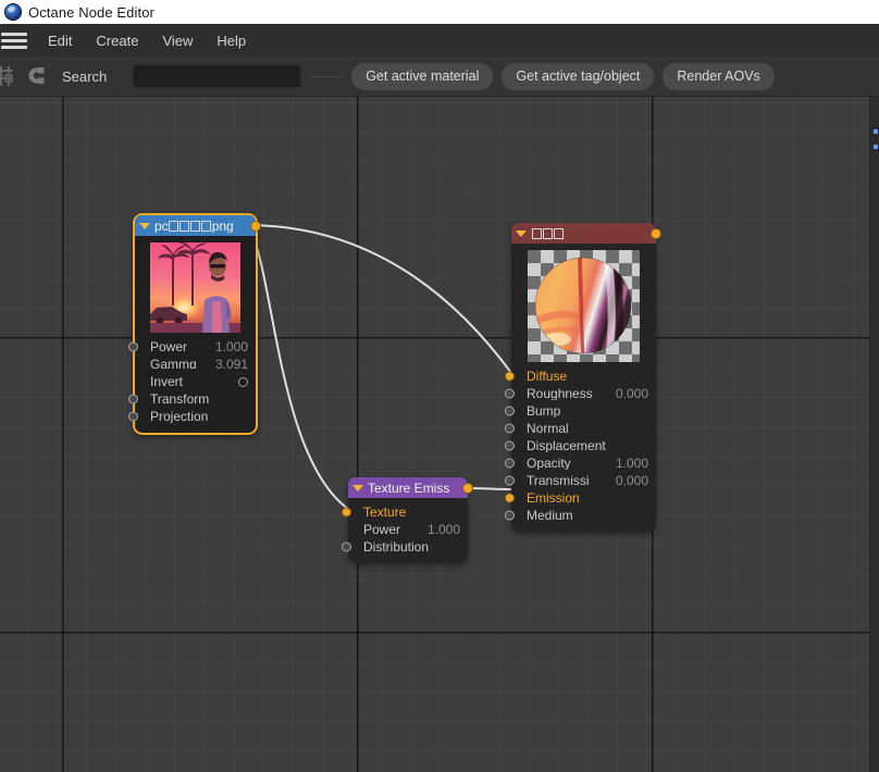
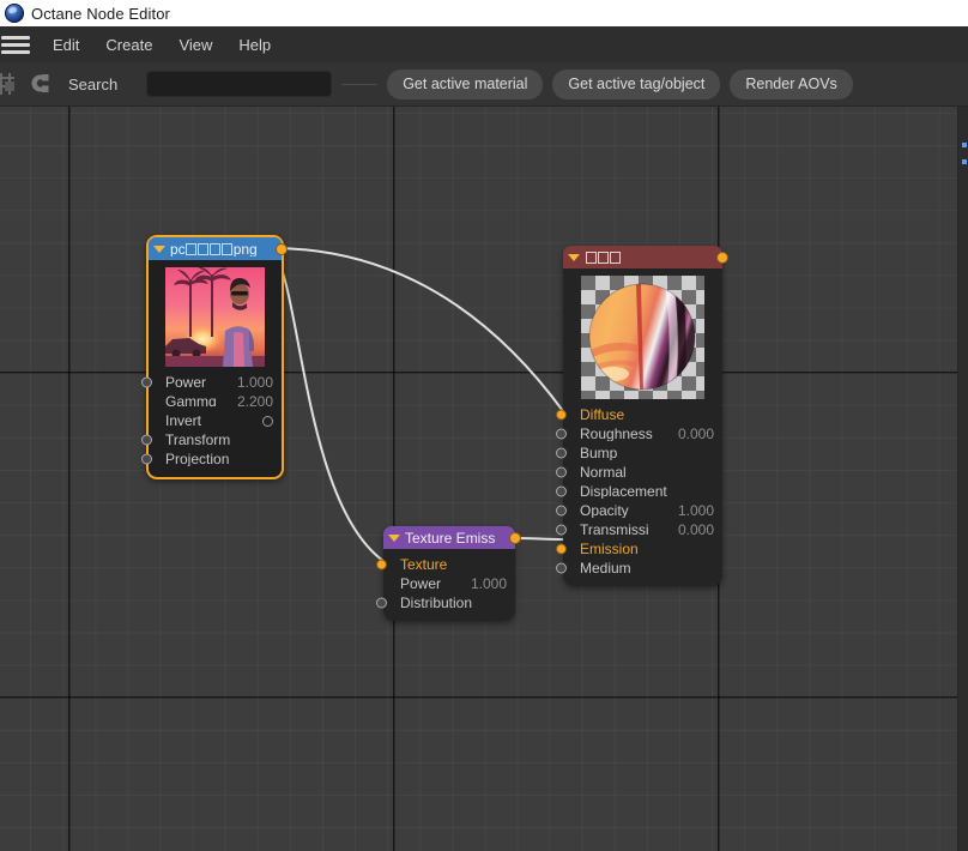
  Octane Node Editor
  Edit
  Create
  View
  Help
  Search
  Get active material
  Get active tag/object
  Render AOVs
  pc png
  Power
  1.000
  Gammɑ
- 3.091
+ 2.200
  Invert
  Transform
  Projection
  Diffuse
  Roughness
  0.000
  Bump
  Normal
  Displacement
  Opacity
  1.000
  Transmissi
  0.000
  Emission
  Medium
  Texture Emiss
  Texture
  Power
  1.000
  Distribution
